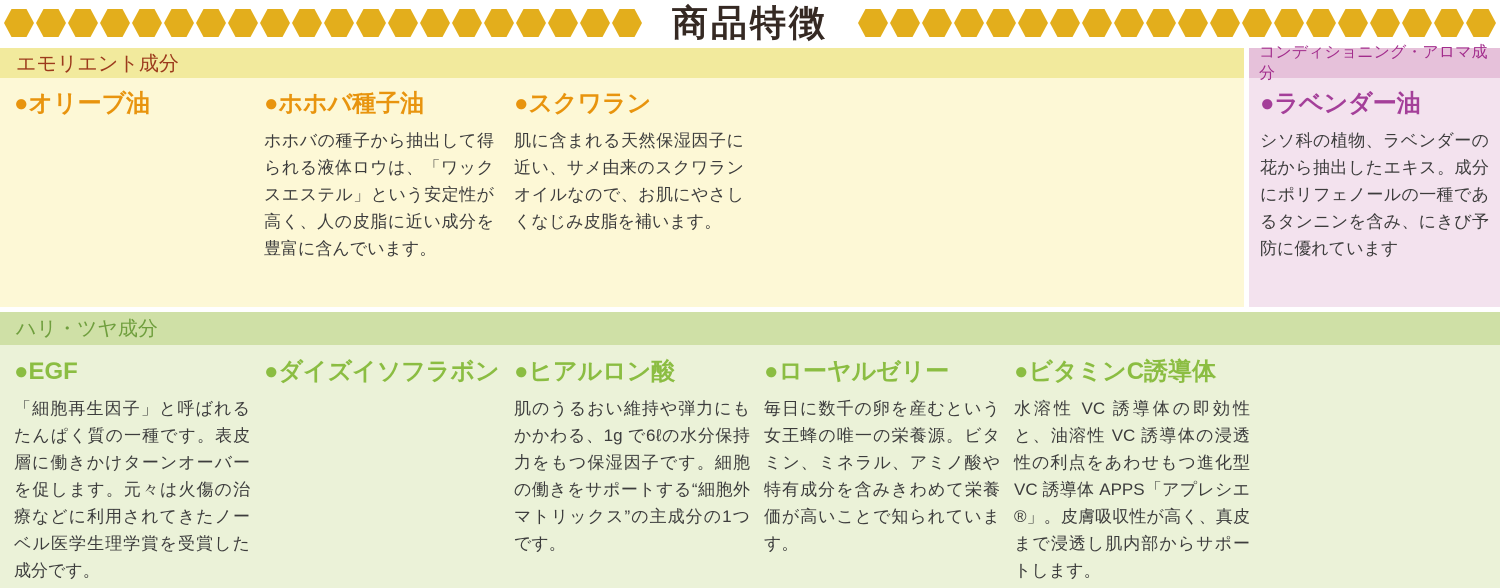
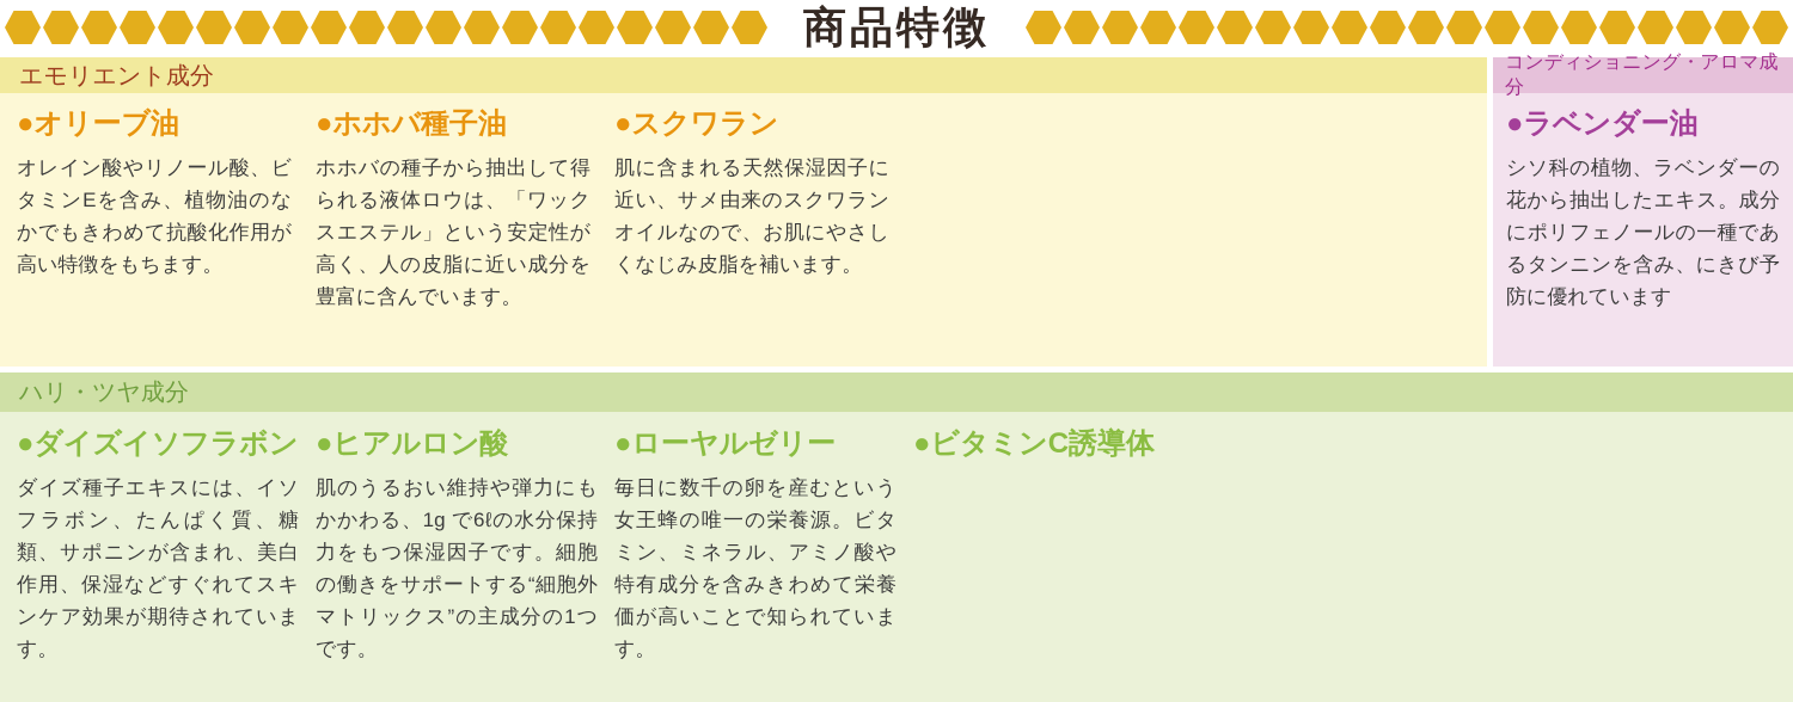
  商品特徴
  エモリエント成分
  ●オリーブ油
+ オレイン酸やリノール酸、ビタミンEを含み、植物油のなかでもきわめて抗酸化作用が高い特徴をもちます。
  ●ホホバ種子油
  ホホバの種子から抽出して得られる液体ロウは、「ワックスエステル」という安定性が高く、人の皮脂に近い成分を豊富に含んでいます。
  ●スクワラン
  肌に含まれる天然保湿因子に近い、サメ由来のスクワランオイルなので、お肌にやさしくなじみ皮脂を補います。
  コンディショニング・アロマ成分
  ●ラベンダー油
  シソ科の植物、ラベンダーの花から抽出したエキス。成分にポリフェノールの一種であるタンニンを含み、にきび予防に優れています
  ハリ・ツヤ成分
- ●EGF
- 「細胞再生因子」と呼ばれるたんぱく質の一種です。表皮層に働きかけターンオーバーを促します。元々は火傷の治療などに利用されてきたノーベル医学生理学賞を受賞した成分です。
  ●ダイズイソフラボン
+ ダイズ種子エキスには、イソフラボン、たんぱく質、糖類、サポニンが含まれ、美白作用、保湿などすぐれてスキンケア効果が期待されています。
  ●ヒアルロン酸
  肌のうるおい維持や弾力にもかかわる、1g で6ℓの水分保持力をもつ保湿因子です。細胞の働きをサポートする“細胞外マトリックス”の主成分の1つです。
  ●ローヤルゼリー
  毎日に数千の卵を産むという女王蜂の唯一の栄養源。ビタミン、ミネラル、アミノ酸や特有成分を含みきわめて栄養価が高いことで知られています。
  ●ビタミンC誘導体
- 水溶性 VC 誘導体の即効性と、油溶性 VC 誘導体の浸透性の利点をあわせもつ進化型 VC 誘導体 APPS「アプレシエ ®」。皮膚吸収性が高く、真皮まで浸透し肌内部からサポートします。
